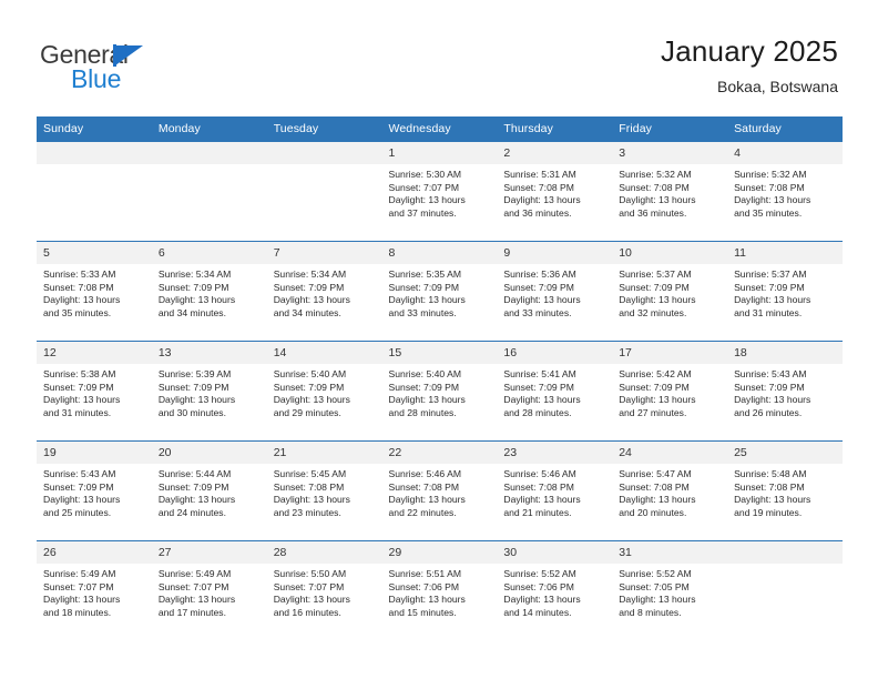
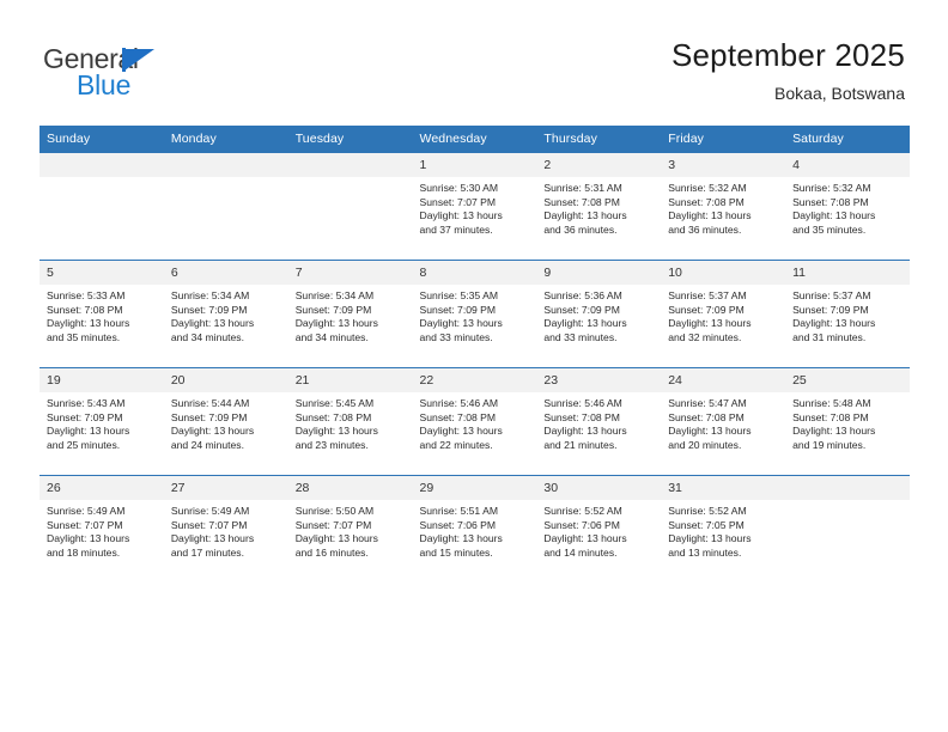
  Generl
  Blue
- January 2025
+ September 2025
  Bokaa, Botswana
  Sunday	Monday	Tuesday	Wednesday	Thursday	Friday	Saturday
  			1Sunrise: 5:30 AMSunset: 7:07 PMDaylight: 13 hoursand 37 minutes.	2Sunrise: 5:31 AMSunset: 7:08 PMDaylight: 13 hoursand 36 minutes.	3Sunrise: 5:32 AMSunset: 7:08 PMDaylight: 13 hoursand 36 minutes.	4Sunrise: 5:32 AMSunset: 7:08 PMDaylight: 13 hoursand 35 minutes.
  5Sunrise: 5:33 AMSunset: 7:08 PMDaylight: 13 hoursand 35 minutes.	6Sunrise: 5:34 AMSunset: 7:09 PMDaylight: 13 hoursand 34 minutes.	7Sunrise: 5:34 AMSunset: 7:09 PMDaylight: 13 hoursand 34 minutes.	8Sunrise: 5:35 AMSunset: 7:09 PMDaylight: 13 hoursand 33 minutes.	9Sunrise: 5:36 AMSunset: 7:09 PMDaylight: 13 hoursand 33 minutes.	10Sunrise: 5:37 AMSunset: 7:09 PMDaylight: 13 hoursand 32 minutes.	11Sunrise: 5:37 AMSunset: 7:09 PMDaylight: 13 hoursand 31 minutes.
- 12Sunrise: 5:38 AMSunset: 7:09 PMDaylight: 13 hoursand 31 minutes.	13Sunrise: 5:39 AMSunset: 7:09 PMDaylight: 13 hoursand 30 minutes.	14Sunrise: 5:40 AMSunset: 7:09 PMDaylight: 13 hoursand 29 minutes.	15Sunrise: 5:40 AMSunset: 7:09 PMDaylight: 13 hoursand 28 minutes.	16Sunrise: 5:41 AMSunset: 7:09 PMDaylight: 13 hoursand 28 minutes.	17Sunrise: 5:42 AMSunset: 7:09 PMDaylight: 13 hoursand 27 minutes.	18Sunrise: 5:43 AMSunset: 7:09 PMDaylight: 13 hoursand 26 minutes.
  19Sunrise: 5:43 AMSunset: 7:09 PMDaylight: 13 hoursand 25 minutes.	20Sunrise: 5:44 AMSunset: 7:09 PMDaylight: 13 hoursand 24 minutes.	21Sunrise: 5:45 AMSunset: 7:08 PMDaylight: 13 hoursand 23 minutes.	22Sunrise: 5:46 AMSunset: 7:08 PMDaylight: 13 hoursand 22 minutes.	23Sunrise: 5:46 AMSunset: 7:08 PMDaylight: 13 hoursand 21 minutes.	24Sunrise: 5:47 AMSunset: 7:08 PMDaylight: 13 hoursand 20 minutes.	25Sunrise: 5:48 AMSunset: 7:08 PMDaylight: 13 hoursand 19 minutes.
- 26Sunrise: 5:49 AMSunset: 7:07 PMDaylight: 13 hoursand 18 minutes.	27Sunrise: 5:49 AMSunset: 7:07 PMDaylight: 13 hoursand 17 minutes.	28Sunrise: 5:50 AMSunset: 7:07 PMDaylight: 13 hoursand 16 minutes.	29Sunrise: 5:51 AMSunset: 7:06 PMDaylight: 13 hoursand 15 minutes.	30Sunrise: 5:52 AMSunset: 7:06 PMDaylight: 13 hoursand 14 minutes.	31Sunrise: 5:52 AMSunset: 7:05 PMDaylight: 13 hoursand 8 minutes.
+ 26Sunrise: 5:49 AMSunset: 7:07 PMDaylight: 13 hoursand 18 minutes.	27Sunrise: 5:49 AMSunset: 7:07 PMDaylight: 13 hoursand 17 minutes.	28Sunrise: 5:50 AMSunset: 7:07 PMDaylight: 13 hoursand 16 minutes.	29Sunrise: 5:51 AMSunset: 7:06 PMDaylight: 13 hoursand 15 minutes.	30Sunrise: 5:52 AMSunset: 7:06 PMDaylight: 13 hoursand 14 minutes.	31Sunrise: 5:52 AMSunset: 7:05 PMDaylight: 13 hoursand 13 minutes.
